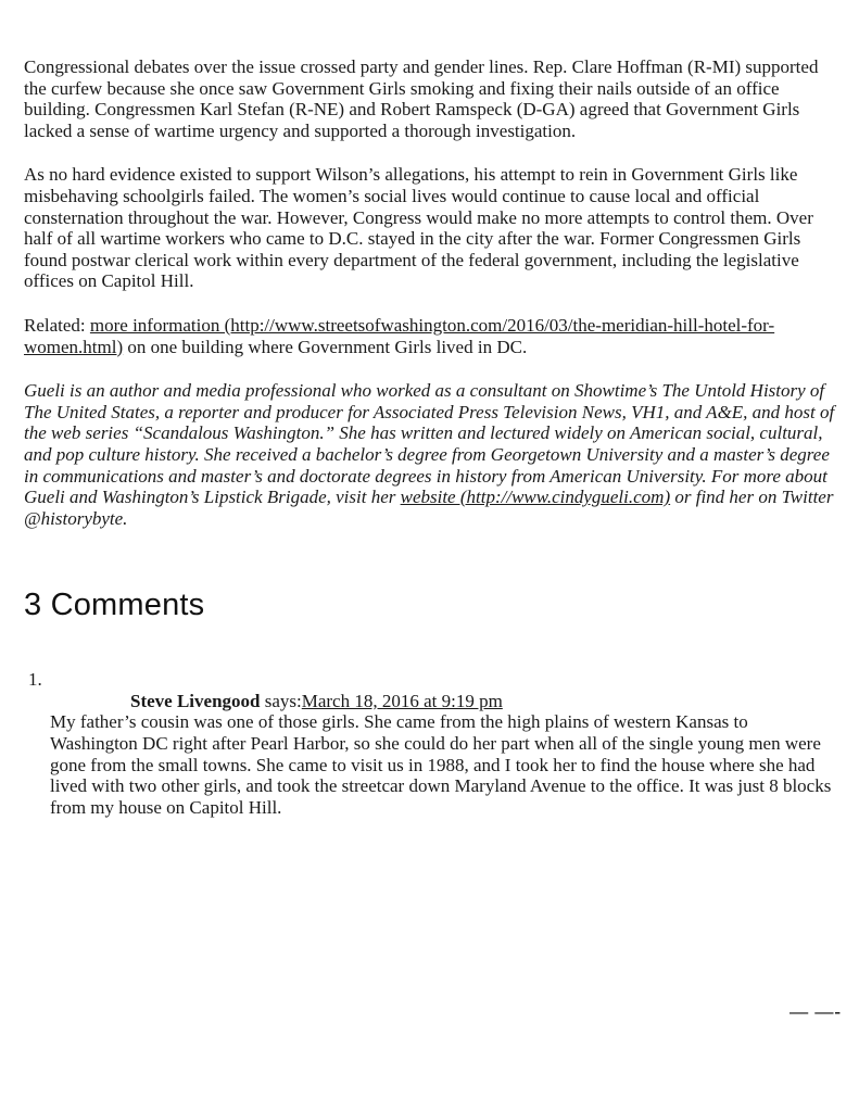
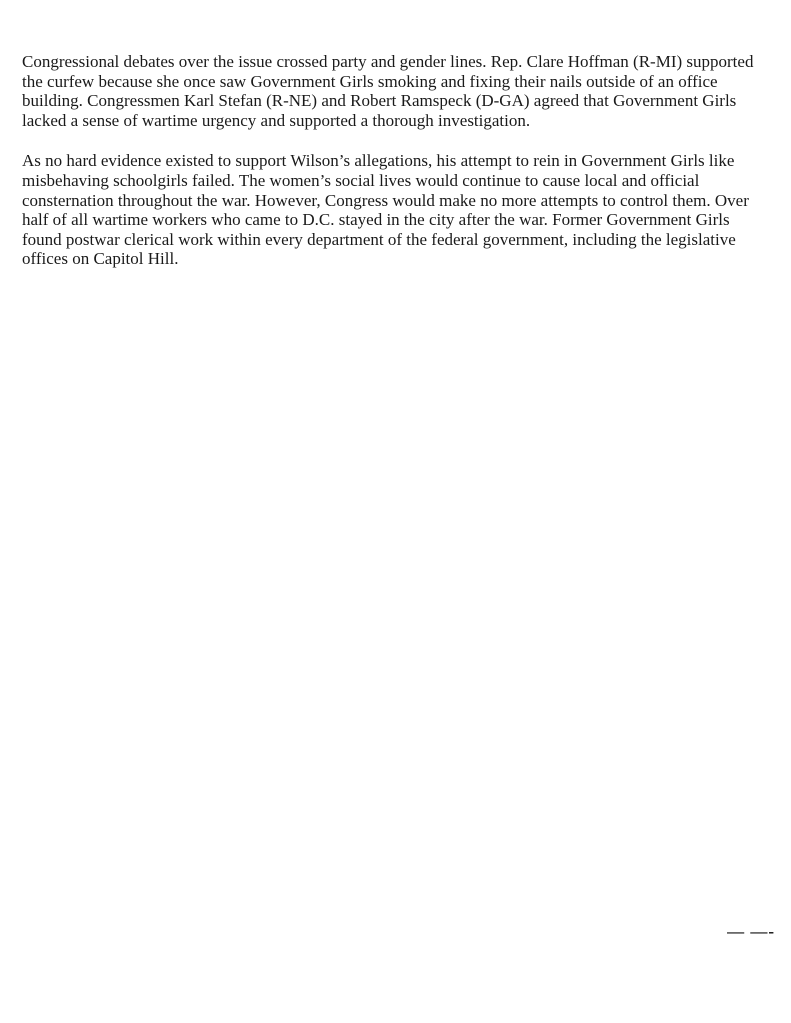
  Congressional debates over the issue crossed party and gender lines. Rep. Clare Hoffman (R-MI) supported the curfew because she once saw Government Girls smoking and fixing their nails outside of an office building. Congressmen Karl Stefan (R-NE) and Robert Ramspeck (D-GA) agreed that Government Girls lacked a sense of wartime urgency and supported a thorough investigation.
- As no hard evidence existed to support Wilson’s allegations, his attempt to rein in Government Girls like misbehaving schoolgirls failed. The women’s social lives would continue to cause local and official consternation throughout the war. However, Congress would make no more attempts to control them. Over half of all wartime workers who came to D.C. stayed in the city after the war. Former Congressmen Girls found postwar clerical work within every department of the federal government, including the legislative offices on Capitol Hill.
+ As no hard evidence existed to support Wilson’s allegations, his attempt to rein in Government Girls like misbehaving schoolgirls failed. The women’s social lives would continue to cause local and official consternation throughout the war. However, Congress would make no more attempts to control them. Over half of all wartime workers who came to D.C. stayed in the city after the war. Former Government Girls found postwar clerical work within every department of the federal government, including the legislative offices on Capitol Hill.
- Related: more information (http://www.streetsofwashington.com/2016/03/the-meridian-hill-hotel-for-women.html) on one building where Government Girls lived in DC.
- Gueli is an author and media professional who worked as a consultant on Showtime’s The Untold History of The United States, a reporter and producer for Associated Press Television News, VH1, and A&E, and host of the web series “Scandalous Washington.” She has written and lectured widely on American social, cultural, and pop culture history. She received a bachelor’s degree from Georgetown University and a master’s degree in communications and master’s and doctorate degrees in history from American University. For more about Gueli and Washington’s Lipstick Brigade, visit her website (http://www.cindygueli.com) or find her on Twitter @historybyte.
- 3 Comments
- 1.
- Steve Livengood says:March 18, 2016 at 9:19 pm
- My father’s cousin was one of those girls. She came from the high plains of western Kansas to Washington DC right after Pearl Harbor, so she could do her part when all of the single young men were gone from the small towns. She came to visit us in 1988, and I took her to find the house where she had lived with two other girls, and took the streetcar down Maryland Avenue to the office. It was just 8 blocks from my house on Capitol Hill.
  — —-
